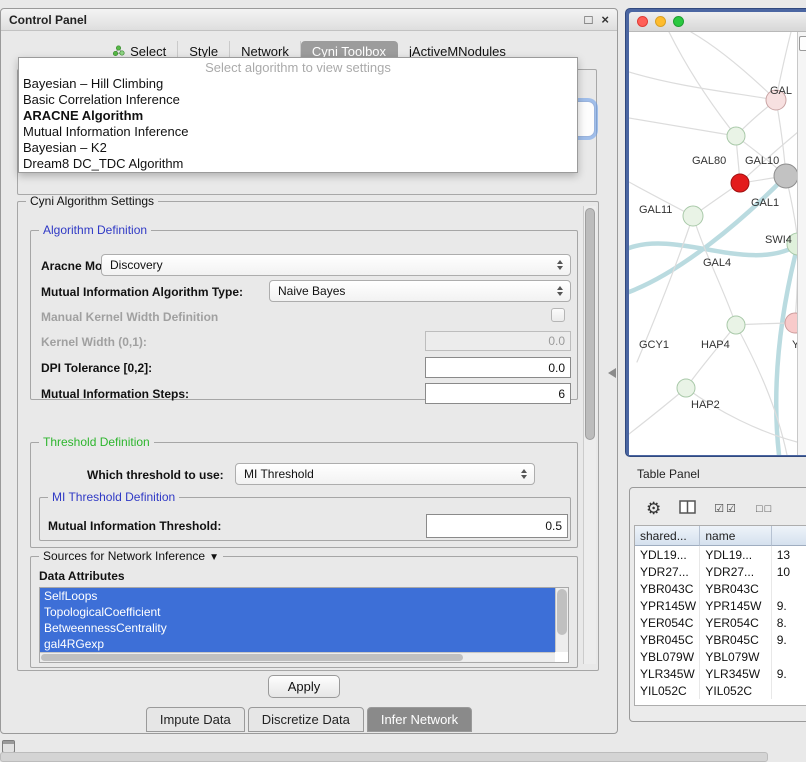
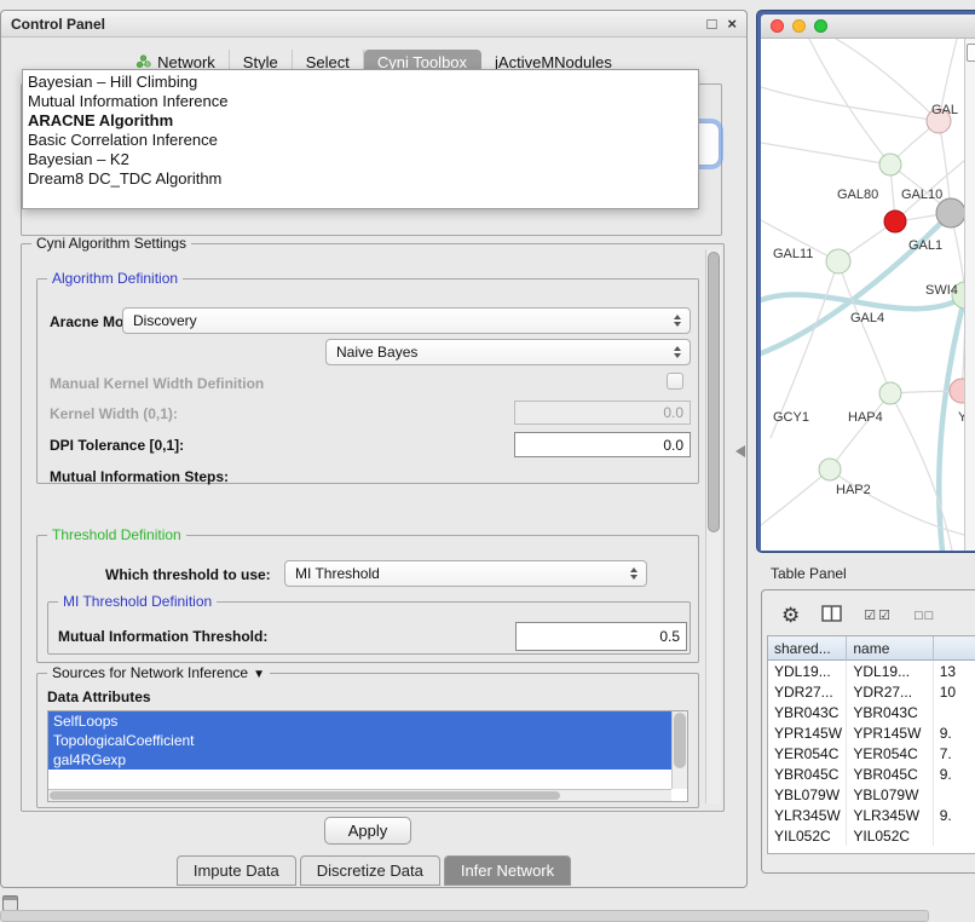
  Control Panel
  □
  ×
- Select
+ Network
  Style
- Network
+ Select
  Cyni Toolbox
  jActiveMNodules
  Cyni Algorithm Settings
  Algorithm Definition
  Aracne Mo
  Discovery
- Mutual Information Algorithm Type:
  Naive Bayes
  Manual Kernel Width Definition
  Kernel Width (0,1):
  0.0
- DPI Tolerance [0,2]:
+ DPI Tolerance [0,1]:
  0.0
  Mutual Information Steps:
- 6
  Threshold Definition
  Which threshold to use:
  MI Threshold
  MI Threshold Definition
  Mutual Information Threshold:
  0.5
  Sources for Network Inference ▼
  Data Attributes
  SelfLoops
  TopologicalCoefficient
- BetweennessCentrality
  gal4RGexp
  Apply
  Impute Data
  Discretize Data
  Infer Network
- Select algorithm to view settings
  Bayesian – Hill Climbing
- Basic Correlation Inference
+ Mutual Information Inference
  ARACNE Algorithm
- Mutual Information Inference
+ Basic Correlation Inference
  Bayesian – K2
  Dream8 DC_TDC Algorithm
  GAL
  GAL80
  GAL10
  GAL11
  GAL1
  SWI4
  GAL4
  GCY1
  HAP4
  Y
  HAP2
  Table Panel
  ⚙
  ☑☑
  □□
  shared...
  name
  YDL19...
  YDL19...
  13
  YDR27...
  YDR27...
  10
  YBR043C
  YBR043C
  YPR145W
  YPR145W
  9.
  YER054C
  YER054C
- 8.
+ 7.
  YBR045C
  YBR045C
  9.
  YBL079W
  YBL079W
  YLR345W
  YLR345W
  9.
  YIL052C
  YIL052C
